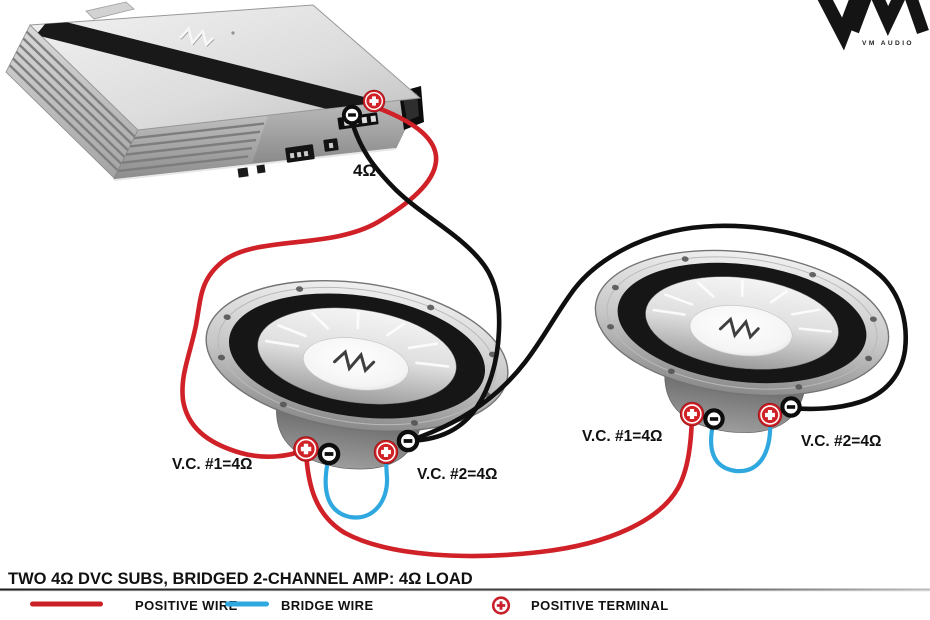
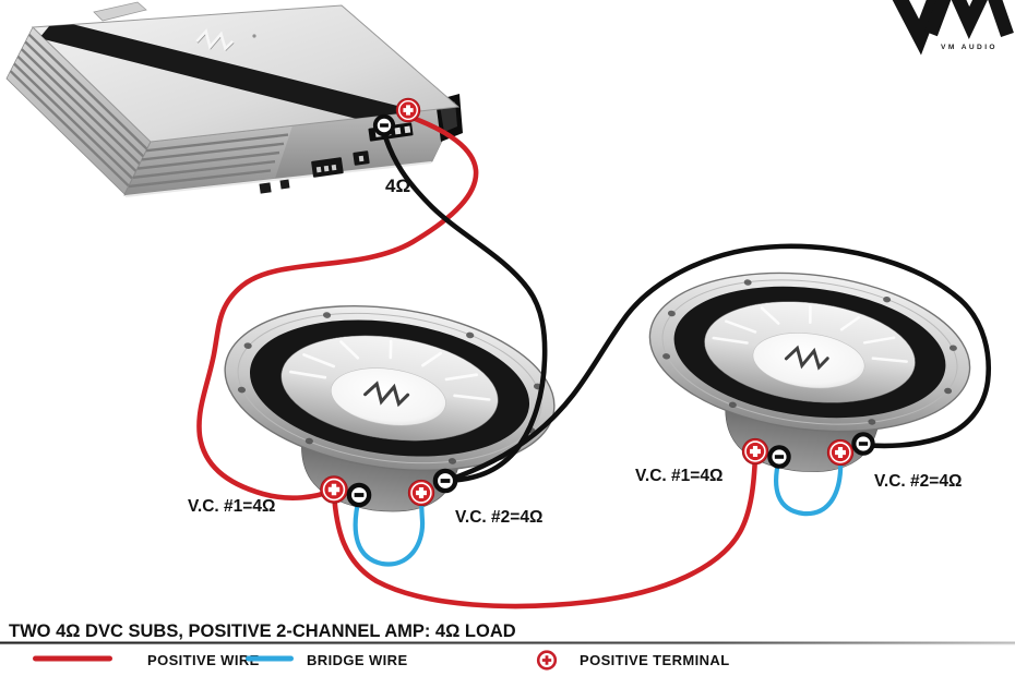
  4Ω
  V.C. #1=4Ω
  V.C. #2=4Ω
  V.C. #1=4Ω
  V.C. #2=4Ω
- TWO 4Ω DVC SUBS, BRIDGED 2-CHANNEL AMP: 4Ω LOAD
+ TWO 4Ω DVC SUBS, POSITIVE 2-CHANNEL AMP: 4Ω LOAD
  POSITIVE WIR
  BRIDGE WIRE
  POSITIVE TERMINAL
